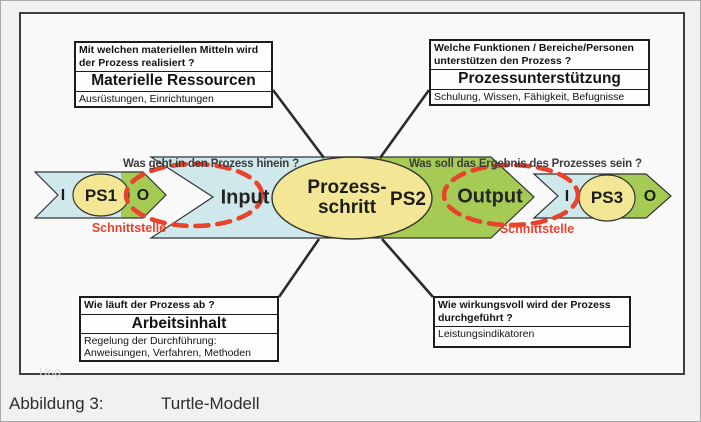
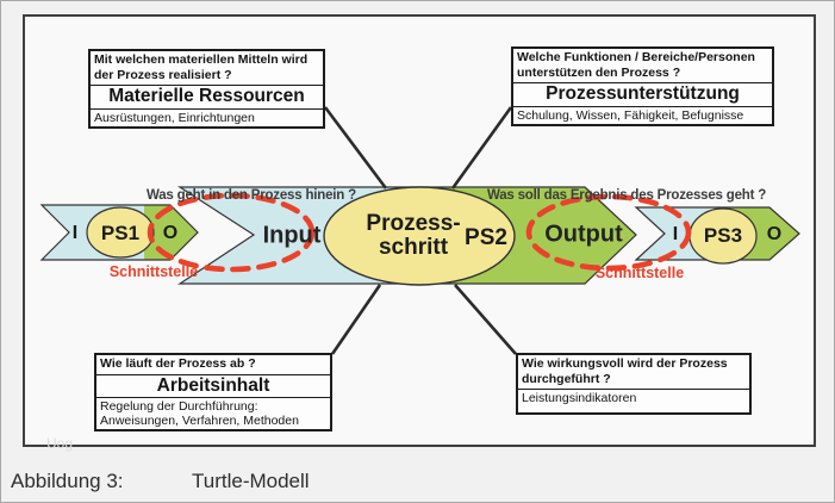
  Was geht in den Prozess hinein ?
- Was soll das Ergebnis des Prozesses sein ?
+ Was soll das Ergebnis des Prozesses geht ?
  I
  PS1
  O
  Input
  Prozess-
  schritt
  PS2
  Output
  I
  PS3
  O
  Schnittstelle
  Schnittstelle
  Mit welchen materiellen Mitteln wird der Prozess realisiert ?
  Materielle Ressourcen
  Ausrüstungen, Einrichtungen
  Welche Funktionen / Bereiche/Personen unterstützen den Prozess ?
  Prozessunterstützung
  Schulung, Wissen, Fähigkeit, Befugnisse
  Wie läuft der Prozess ab ?
  Arbeitsinhalt
  Regelung der Durchführung: Anweisungen, Verfahren, Methoden
  Wie wirkungsvoll wird der Prozess durchgeführt ?
  Leistungsindikatoren
  Uog
  Abbildung 3:
  Turtle-Modell
